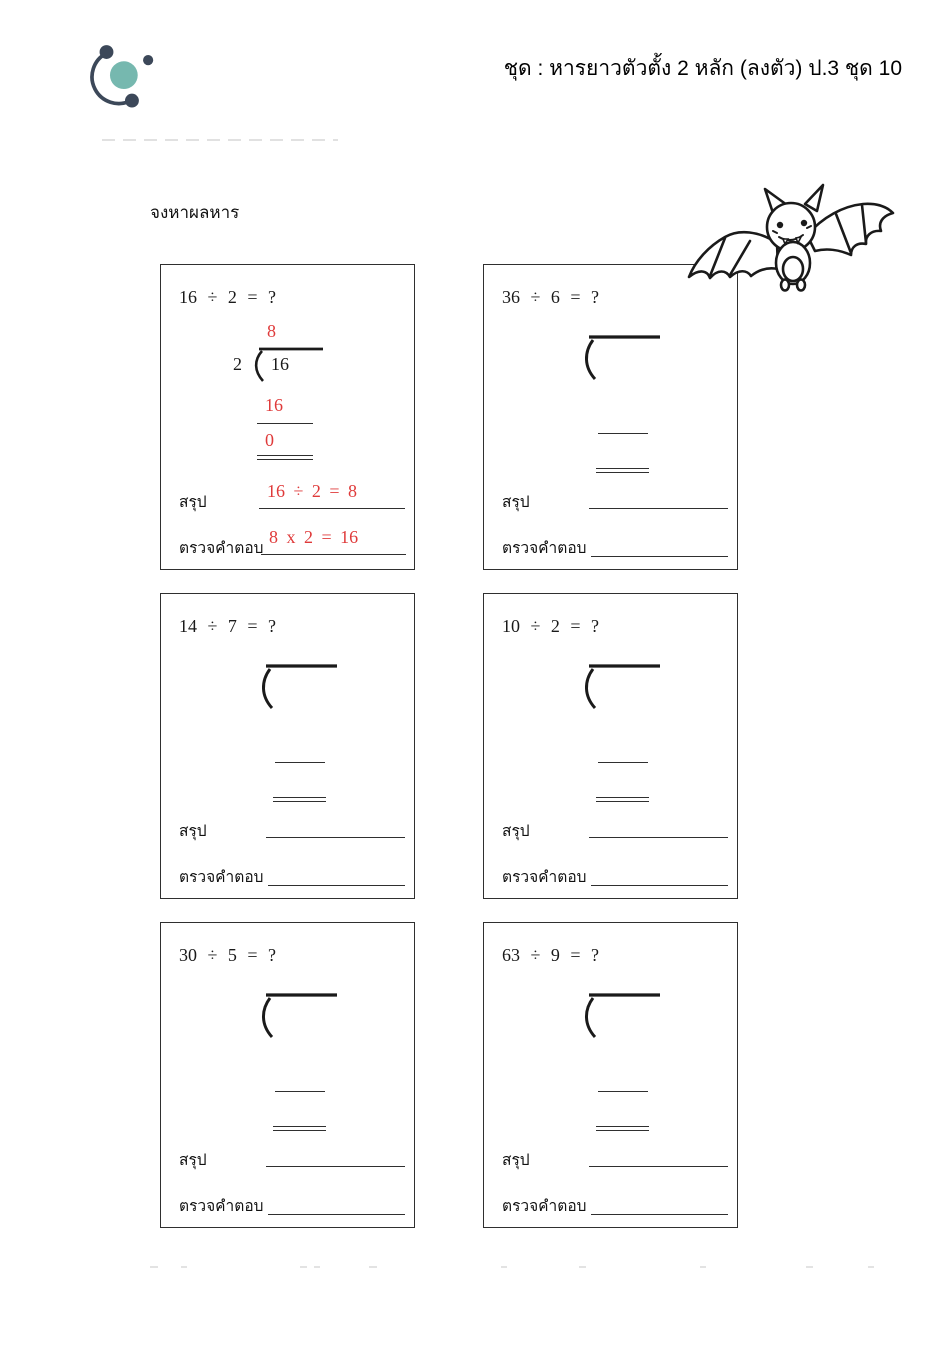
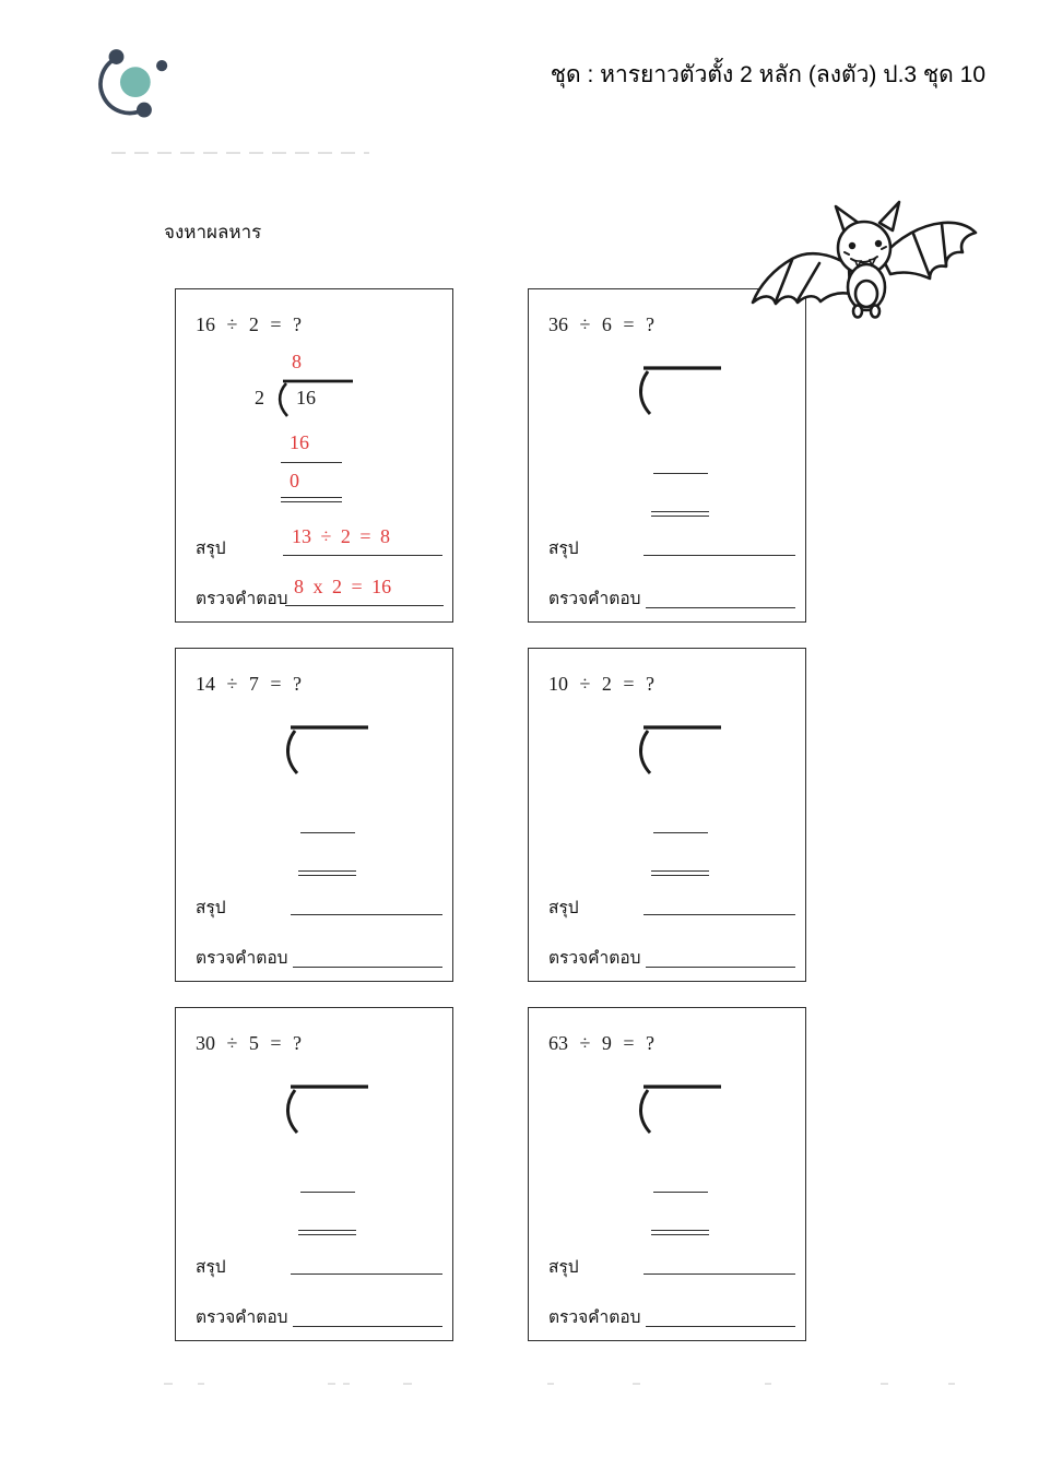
  ชุด : หารยาวตัวตั้ง 2 หลัก (ลงตัว) ป.3 ชุด 10
  จงหาผลหาร
  16 ÷ 2 = ?
  8
  2
  16
  16
  0
  สรุป
- 16 ÷ 2 = 8
+ 13 ÷ 2 = 8
  ตรวจคำตอบ
  8 x 2 = 16
  36 ÷ 6 = ?
  สรุป
  ตรวจคำตอบ
  14 ÷ 7 = ?
  สรุป
  ตรวจคำตอบ
  10 ÷ 2 = ?
  สรุป
  ตรวจคำตอบ
  30 ÷ 5 = ?
  สรุป
  ตรวจคำตอบ
  63 ÷ 9 = ?
  สรุป
  ตรวจคำตอบ
